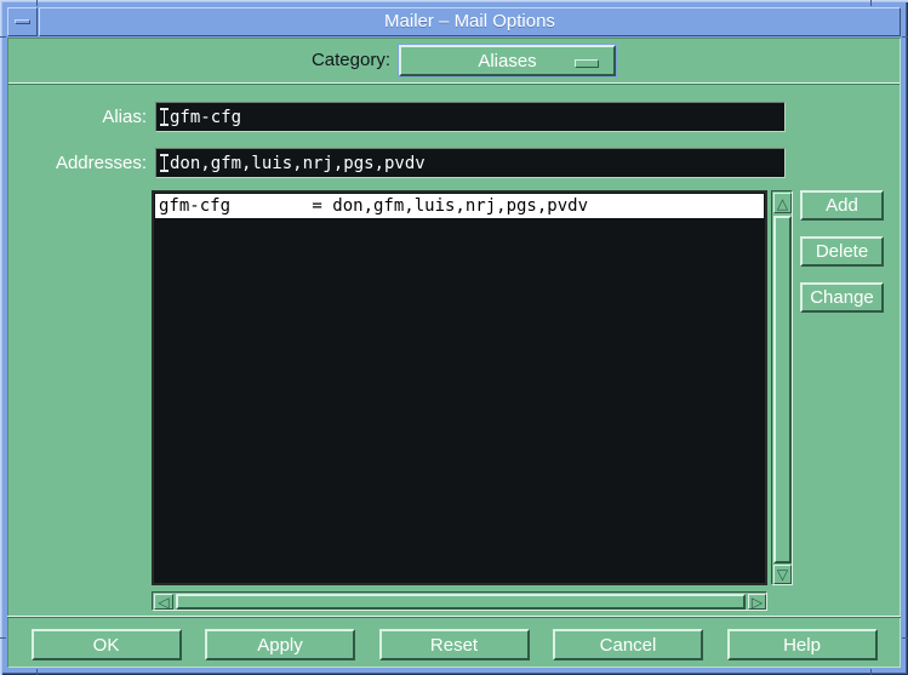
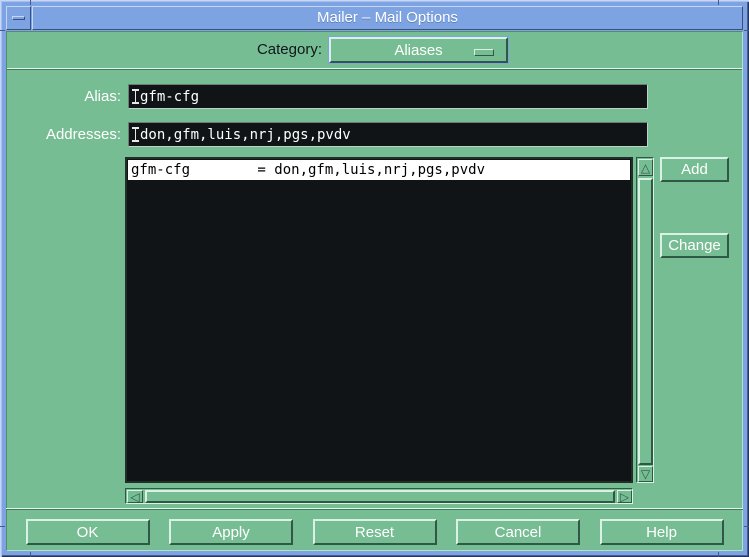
  Mailer – Mail Options
  Category:
  Aliases
  Alias:
  gfm-cfg
  Addresses:
  don,gfm,luis,nrj,pgs,pvdv
  gfm-cfg = don,gfm,luis,nrj,pgs,pvdv
  △
  ▽
  ◁
  ▷
  Add
- Delete
  Change
  OK
  Apply
  Reset
  Cancel
  Help
